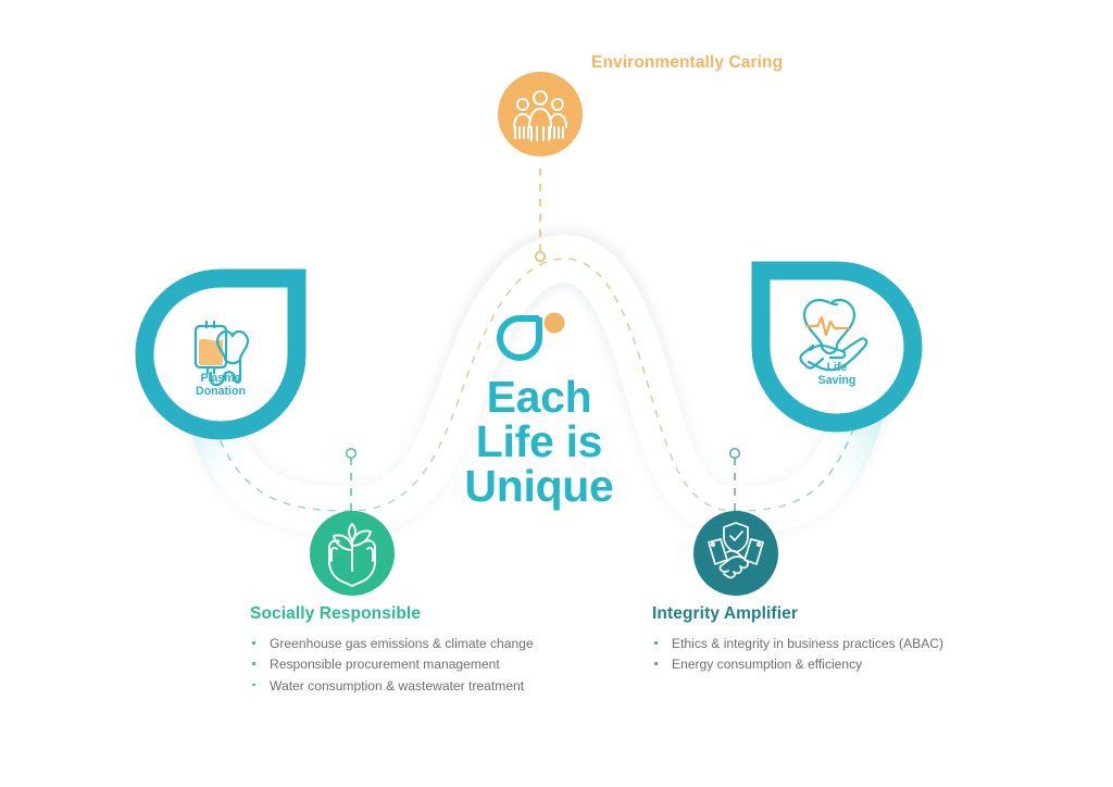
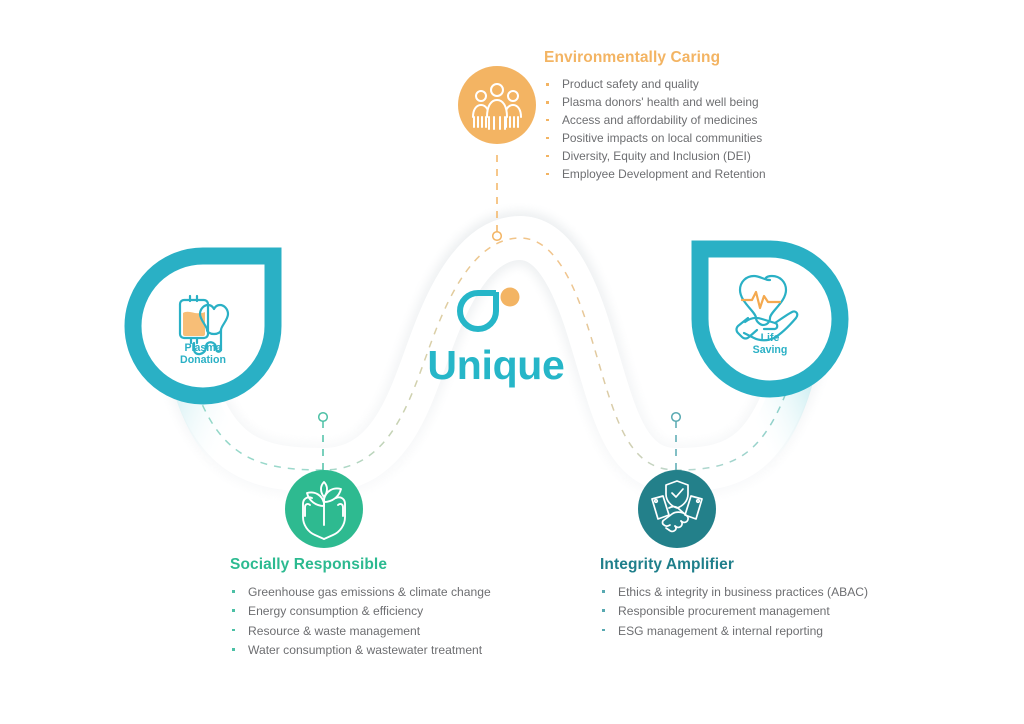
  Plasma
  Donation
  Life
  Saving
- Each
- Life is
  Unique
  Environmentally Caring
+ Product safety and quality
+ Plasma donors' health and well being
+ Access and affordability of medicines
+ Positive impacts on local communities
+ Diversity, Equity and Inclusion (DEI)
+ Employee Development and Retention
  Socially Responsible
  Greenhouse gas emissions & climate change
- Responsible procurement management
+ Energy consumption & efficiency
+ Resource & waste management
  Water consumption & wastewater treatment
  Integrity Amplifier
  Ethics & integrity in business practices (ABAC)
- Energy consumption & efficiency
+ Responsible procurement management
+ ESG management & internal reporting
